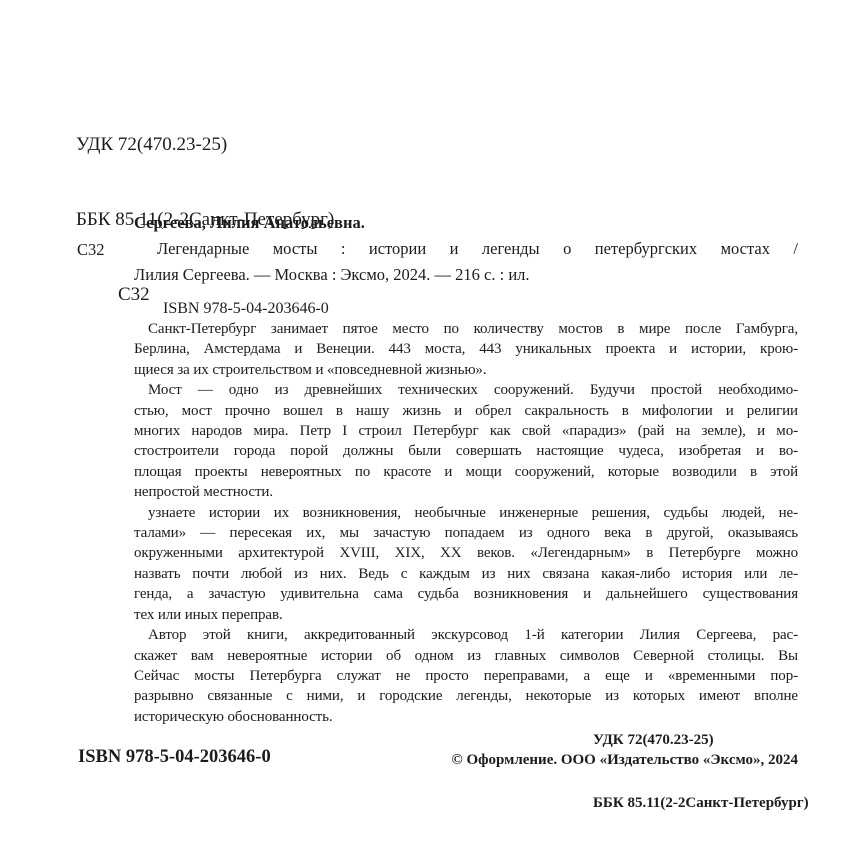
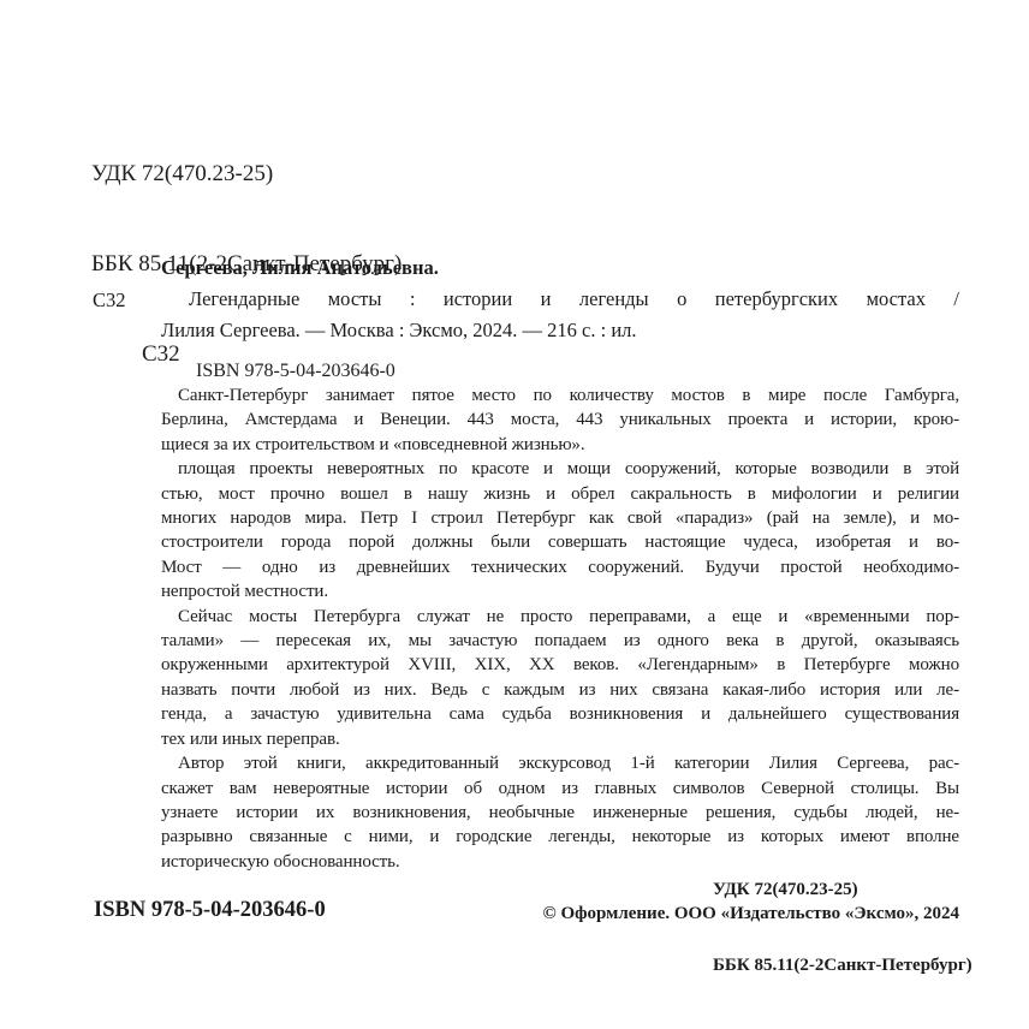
  УДК 72(470.23-25)
  ББК 85.11(2-2Санкт-Петербург)
  С32
  Сергеева, Лилия Анатольевна.
  С32
  Легендарные мосты : истории и легенды о петербургских мостах /
  Лилия Сергеева. — Москва : Эксмо, 2024. — 216 с. : ил.
  ISBN 978-5-04-203646-0
  Санкт-Петербург занимает пятое место по количеству мостов в мире после Гамбурга,
  Берлина, Амстердама и Венеции. 443 моста, 443 уникальных проекта и истории, крою-
  щиеся за их строительством и «повседневной жизнью».
- Мост — одно из древнейших технических сооружений. Будучи простой необходимо-
+ площая проекты невероятных по красоте и мощи сооружений, которые возводили в этой
  стью, мост прочно вошел в нашу жизнь и обрел сакральность в мифологии и религии
  многих народов мира. Петр I строил Петербург как свой «парадиз» (рай на земле), и мо-
  стостроители города порой должны были совершать настоящие чудеса, изобретая и во-
- площая проекты невероятных по красоте и мощи сооружений, которые возводили в этой
+ Мост — одно из древнейших технических сооружений. Будучи простой необходимо-
  непростой местности.
- узнаете истории их возникновения, необычные инженерные решения, судьбы людей, не-
+ Сейчас мосты Петербурга служат не просто переправами, а еще и «временными пор-
  талами» — пересекая их, мы зачастую попадаем из одного века в другой, оказываясь
  окруженными архитектурой XVIII, XIX, XX веков. «Легендарным» в Петербурге можно
  назвать почти любой из них. Ведь с каждым из них связана какая-либо история или ле-
  генда, а зачастую удивительна сама судьба возникновения и дальнейшего существования
  тех или иных переправ.
  Автор этой книги, аккредитованный экскурсовод 1-й категории Лилия Сергеева, рас-
  скажет вам невероятные истории об одном из главных символов Северной столицы. Вы
- Сейчас мосты Петербурга служат не просто переправами, а еще и «временными пор-
+ узнаете истории их возникновения, необычные инженерные решения, судьбы людей, не-
  разрывно связанные с ними, и городские легенды, некоторые из которых имеют вполне
  историческую обоснованность.
  УДК 72(470.23-25)
  ББК 85.11(2-2Санкт-Петербург)
  ISBN 978-5-04-203646-0
  © Оформление. ООО «Издательство «Эксмо», 2024
